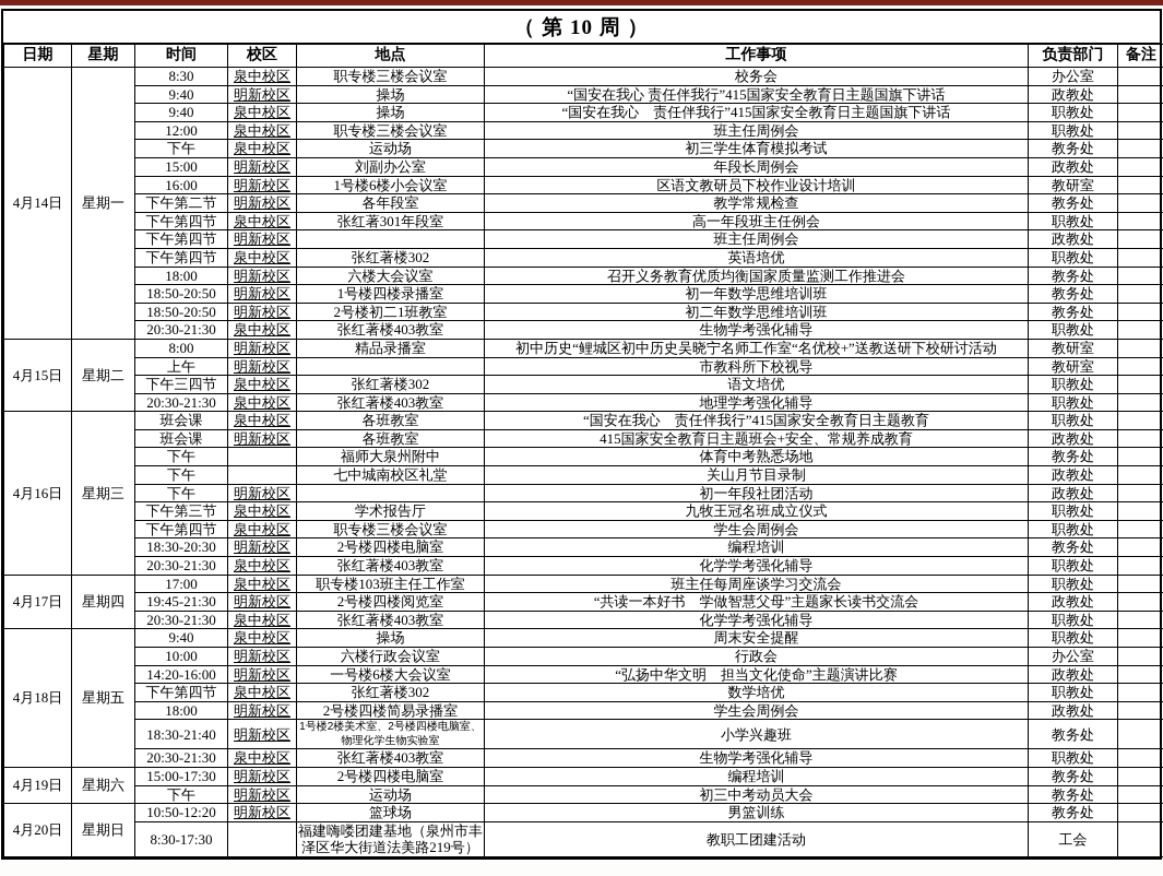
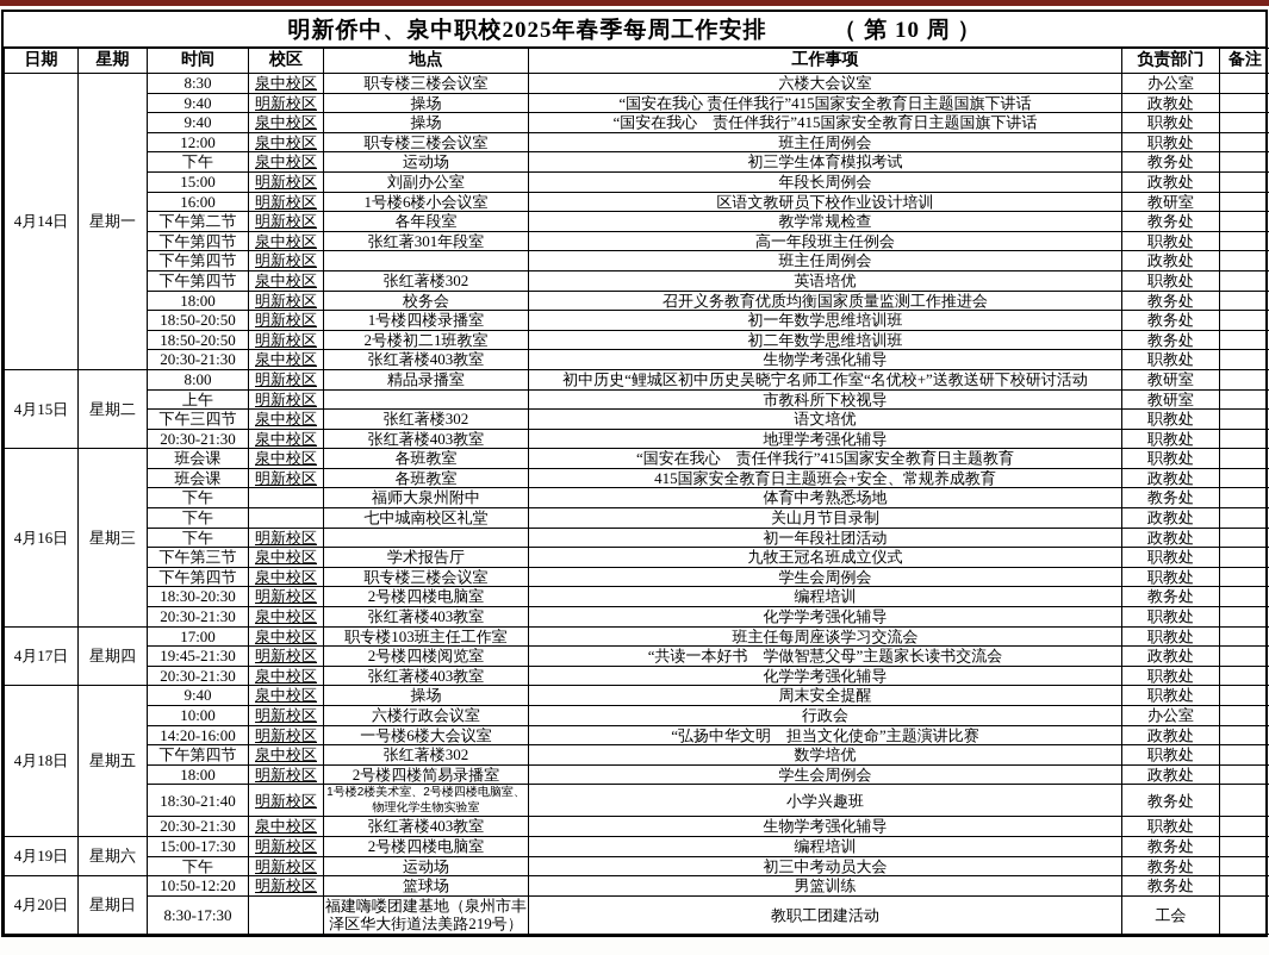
+ 明新侨中、泉中职校2025年春季每周工作安排
  （ 第 10 周 ）
  日期	星期	时间	校区	地点	工作事项	负责部门	备注
- 4月14日	星期一	8:30	泉中校区	职专楼三楼会议室	校务会	办公室
+ 4月14日	星期一	8:30	泉中校区	职专楼三楼会议室	六楼大会议室	办公室
  9:40	明新校区	操场	“国安在我心 责任伴我行”415国家安全教育日主题国旗下讲话	政教处
  9:40	泉中校区	操场	“国安在我心 责任伴我行”415国家安全教育日主题国旗下讲话	职教处
  12:00	泉中校区	职专楼三楼会议室	班主任周例会	职教处
  下午	泉中校区	运动场	初三学生体育模拟考试	教务处
  15:00	明新校区	刘副办公室	年段长周例会	政教处
  16:00	明新校区	1号楼6楼小会议室	区语文教研员下校作业设计培训	教研室
  下午第二节	明新校区	各年段室	教学常规检查	教务处
  下午第四节	泉中校区	张红著301年段室	高一年段班主任例会	职教处
  下午第四节	明新校区		班主任周例会	政教处
  下午第四节	泉中校区	张红著楼302	英语培优	职教处
- 18:00	明新校区	六楼大会议室	召开义务教育优质均衡国家质量监测工作推进会	教务处
+ 18:00	明新校区	校务会	召开义务教育优质均衡国家质量监测工作推进会	教务处
  18:50-20:50	明新校区	1号楼四楼录播室	初一年数学思维培训班	教务处
  18:50-20:50	明新校区	2号楼初二1班教室	初二年数学思维培训班	教务处
  20:30-21:30	泉中校区	张红著楼403教室	生物学考强化辅导	职教处
  4月15日	星期二	8:00	明新校区	精品录播室	初中历史“鲤城区初中历史吴晓宁名师工作室“名优校+”送教送研下校研讨活动	教研室
  上午	明新校区		市教科所下校视导	教研室
  下午三四节	泉中校区	张红著楼302	语文培优	职教处
  20:30-21:30	泉中校区	张红著楼403教室	地理学考强化辅导	职教处
  4月16日	星期三	班会课	泉中校区	各班教室	“国安在我心 责任伴我行”415国家安全教育日主题教育	职教处
  班会课	明新校区	各班教室	415国家安全教育日主题班会+安全、常规养成教育	政教处
  下午		福师大泉州附中	体育中考熟悉场地	教务处
  下午		七中城南校区礼堂	关山月节目录制	政教处
  下午	明新校区		初一年段社团活动	政教处
  下午第三节	泉中校区	学术报告厅	九牧王冠名班成立仪式	职教处
  下午第四节	泉中校区	职专楼三楼会议室	学生会周例会	职教处
  18:30-20:30	明新校区	2号楼四楼电脑室	编程培训	教务处
  20:30-21:30	泉中校区	张红著楼403教室	化学学考强化辅导	职教处
  4月17日	星期四	17:00	泉中校区	职专楼103班主任工作室	班主任每周座谈学习交流会	职教处
  19:45-21:30	明新校区	2号楼四楼阅览室	“共读一本好书 学做智慧父母”主题家长读书交流会	政教处
  20:30-21:30	泉中校区	张红著楼403教室	化学学考强化辅导	职教处
  4月18日	星期五	9:40	泉中校区	操场	周末安全提醒	职教处
  10:00	明新校区	六楼行政会议室	行政会	办公室
  14:20-16:00	明新校区	一号楼6楼大会议室	“弘扬中华文明 担当文化使命”主题演讲比赛	政教处
  下午第四节	泉中校区	张红著楼302	数学培优	职教处
  18:00	明新校区	2号楼四楼简易录播室	学生会周例会	政教处
  18:30-21:40	明新校区	1号楼2楼美术室、2号楼四楼电脑室、物理化学生物实验室	小学兴趣班	教务处
  20:30-21:30	泉中校区	张红著楼403教室	生物学考强化辅导	职教处
  4月19日	星期六	15:00-17:30	明新校区	2号楼四楼电脑室	编程培训	教务处
  下午	明新校区	运动场	初三中考动员大会	教务处
  4月20日	星期日	10:50-12:20	明新校区	篮球场	男篮训练	教务处
  8:30-17:30		福建嗨喽团建基地（泉州市丰泽区华大街道法美路219号）	教职工团建活动	工会
